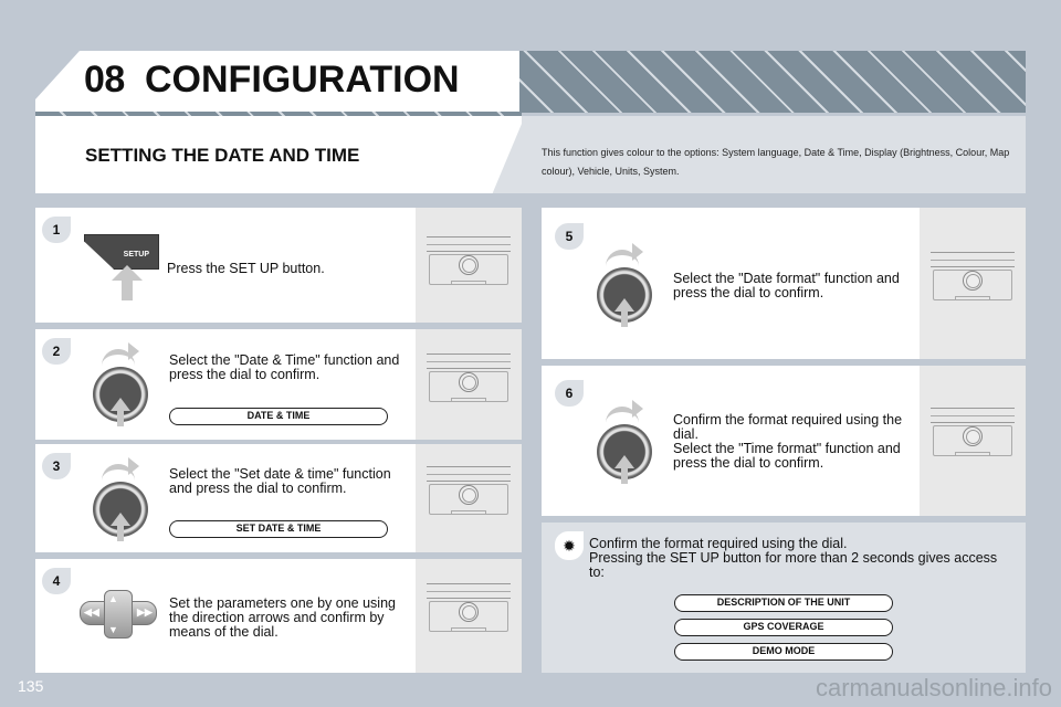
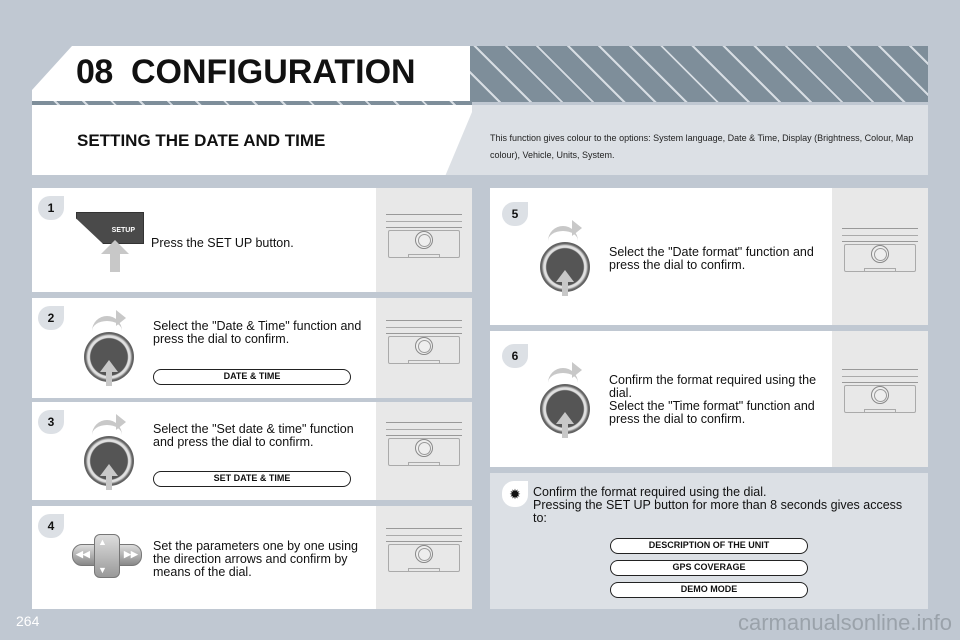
  08
  CONFIGURATION
  SETTING THE DATE AND TIME
  This function gives colour to the options: System language, Date & Time, Display (Brightness, Colour, Map colour), Vehicle, Units, System.
  1
  Press the SET UP button.
  2
  Select the "Date & Time" function and press the dial to confirm.
  DATE & TIME
  3
  Select the "Set date & time" function and press the dial to confirm.
  SET DATE & TIME
  4
  ▲
  ▼
  ◀◀
  ▶▶
  Set the parameters one by one using the direction arrows and confirm by means of the dial.
  5
  Select the "Date format" function and press the dial to confirm.
  6
  Confirm the format required using the dial.
  Select the "Time format" function and press the dial to confirm.
  ✹
  Confirm the format required using the dial.
- Pressing the SET UP button for more than 2 seconds gives access to:
+ Pressing the SET UP button for more than 8 seconds gives access to:
  DESCRIPTION OF THE UNIT
  GPS COVERAGE
  DEMO MODE
- 135
+ 264
  carmanualsonline.info
